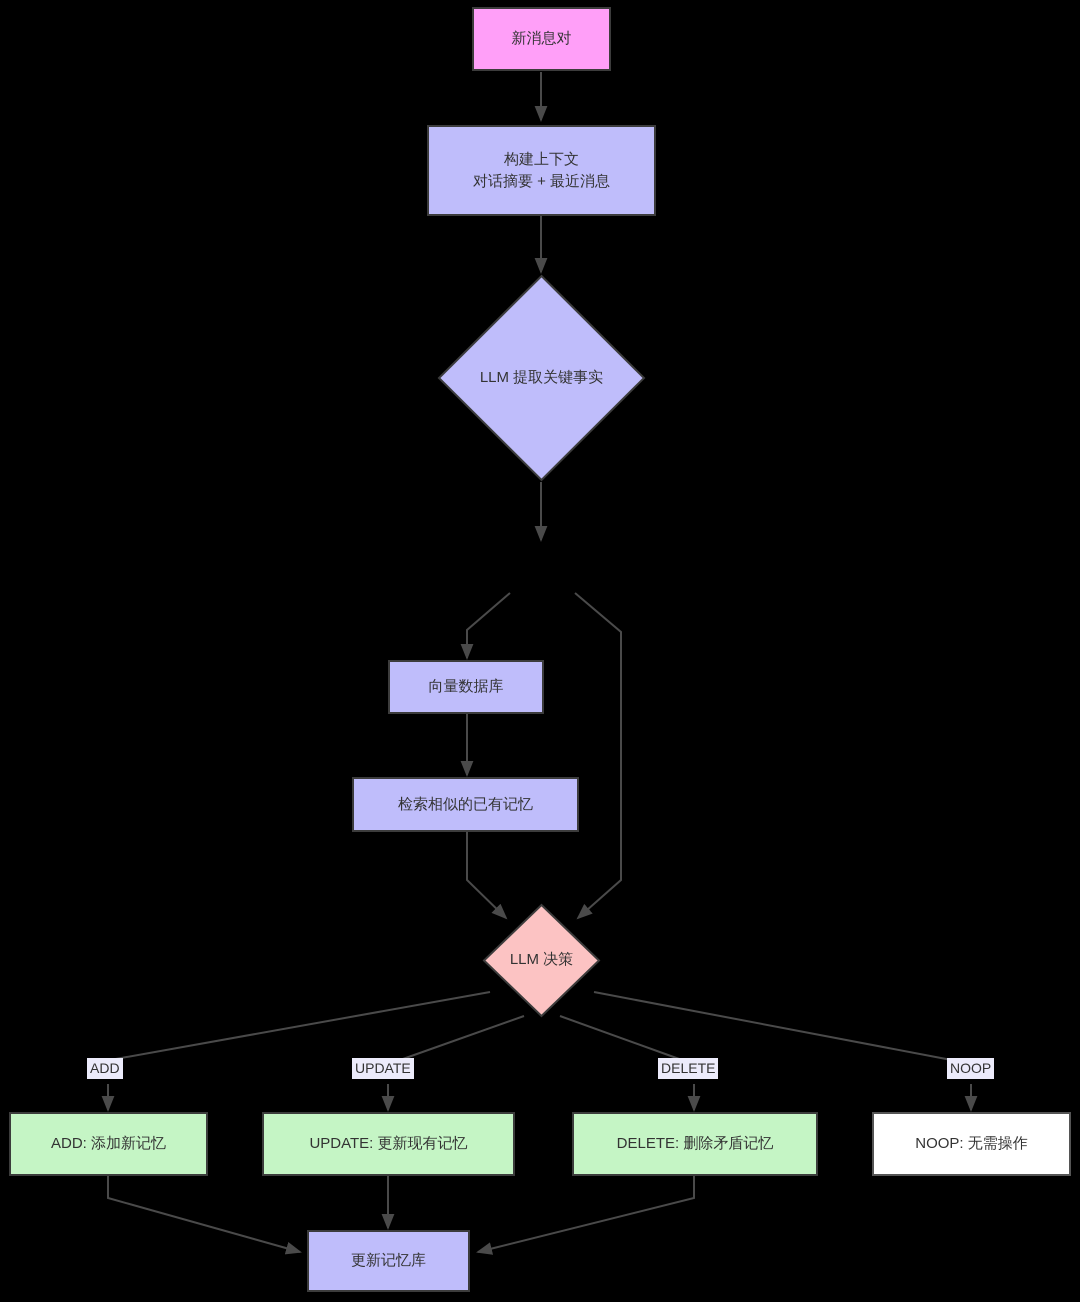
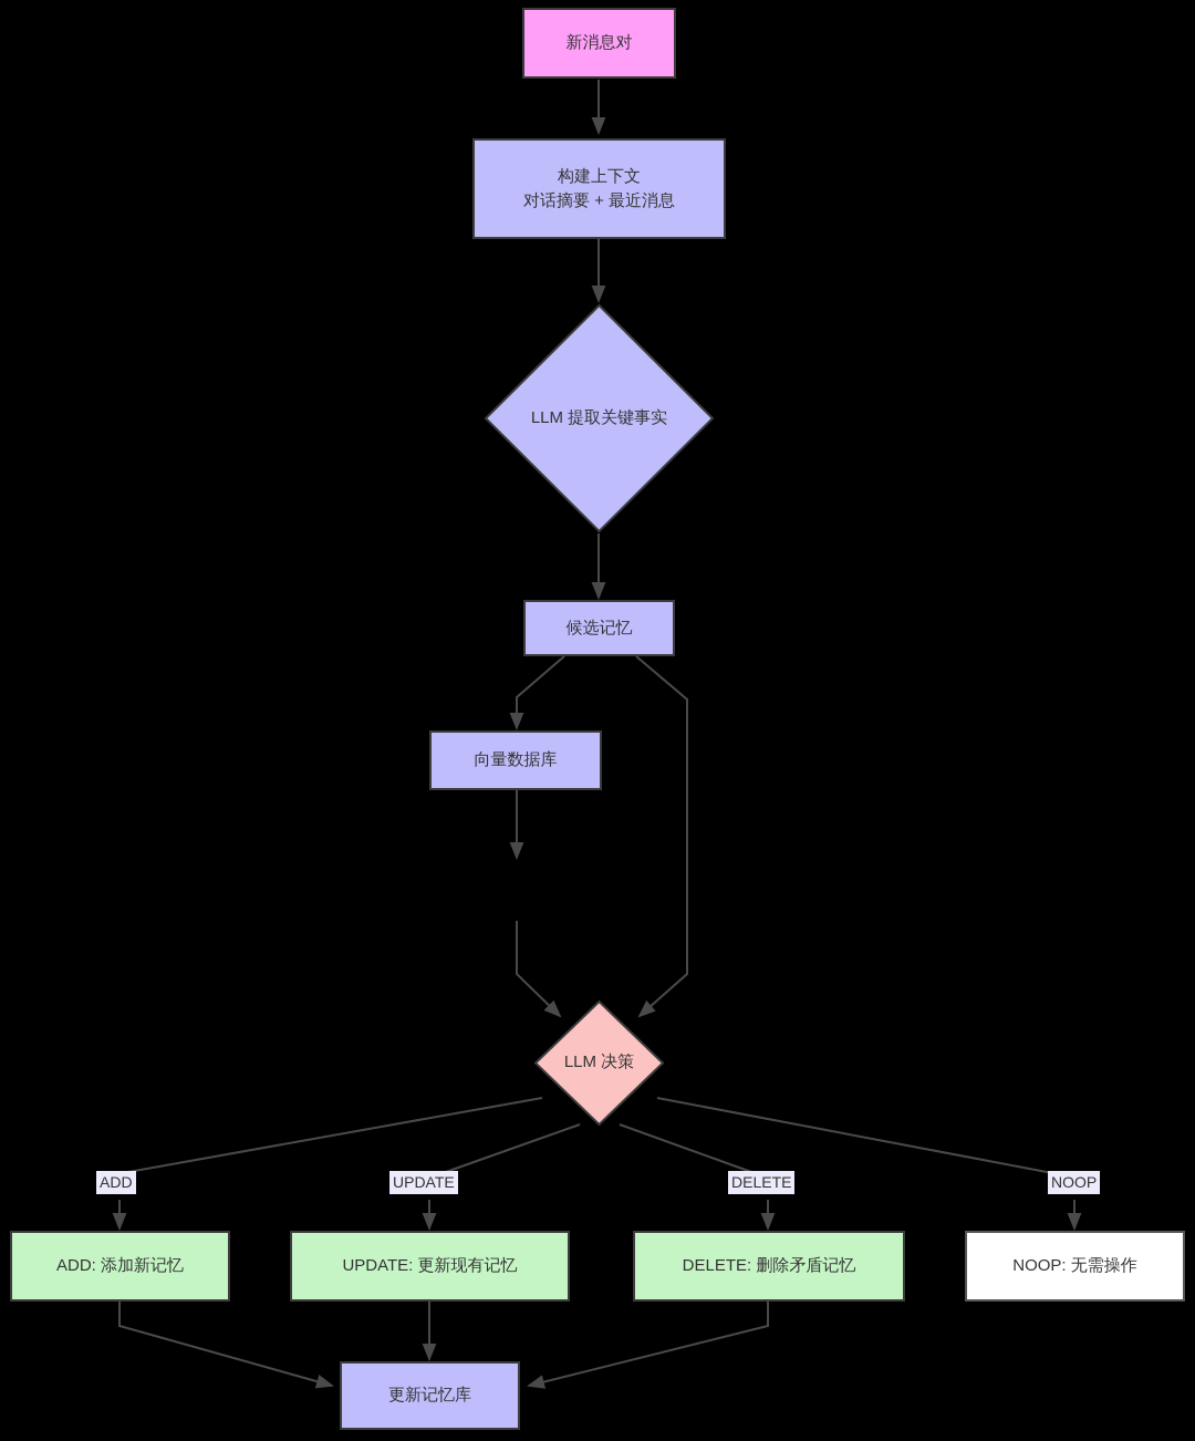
  新消息对
  构建上下文
  对话摘要 + 最近消息
  LLM 提取关键事实
+ 候选记忆
  向量数据库
- 检索相似的已有记忆
  LLM 决策
  ADD
  UPDATE
  DELETE
  NOOP
  ADD: 添加新记忆
  UPDATE: 更新现有记忆
  DELETE: 删除矛盾记忆
  NOOP: 无需操作
  更新记忆库
